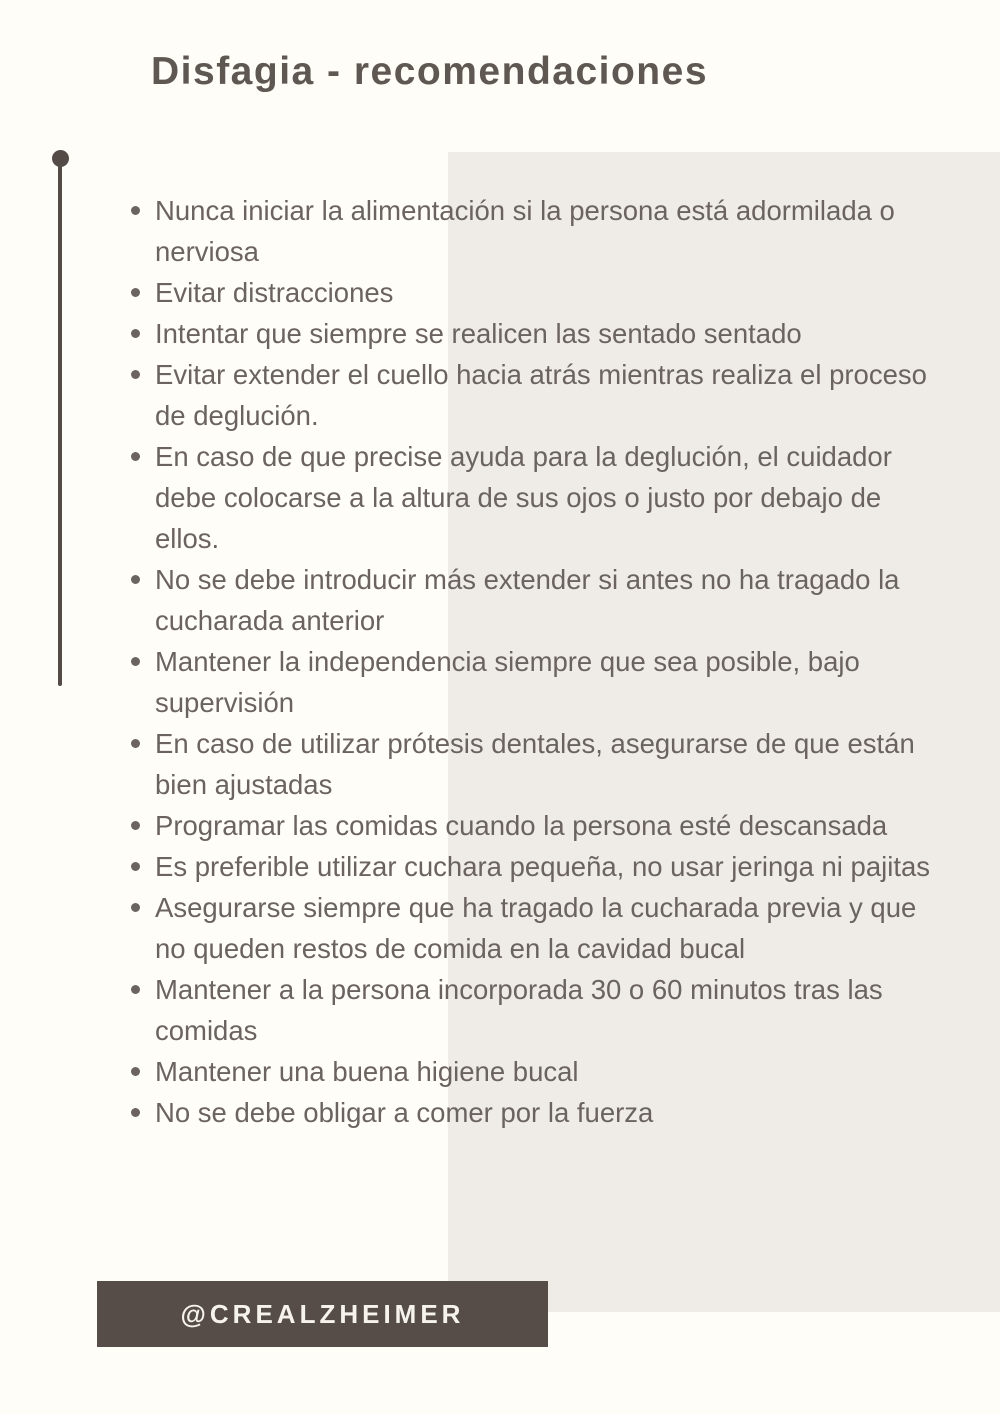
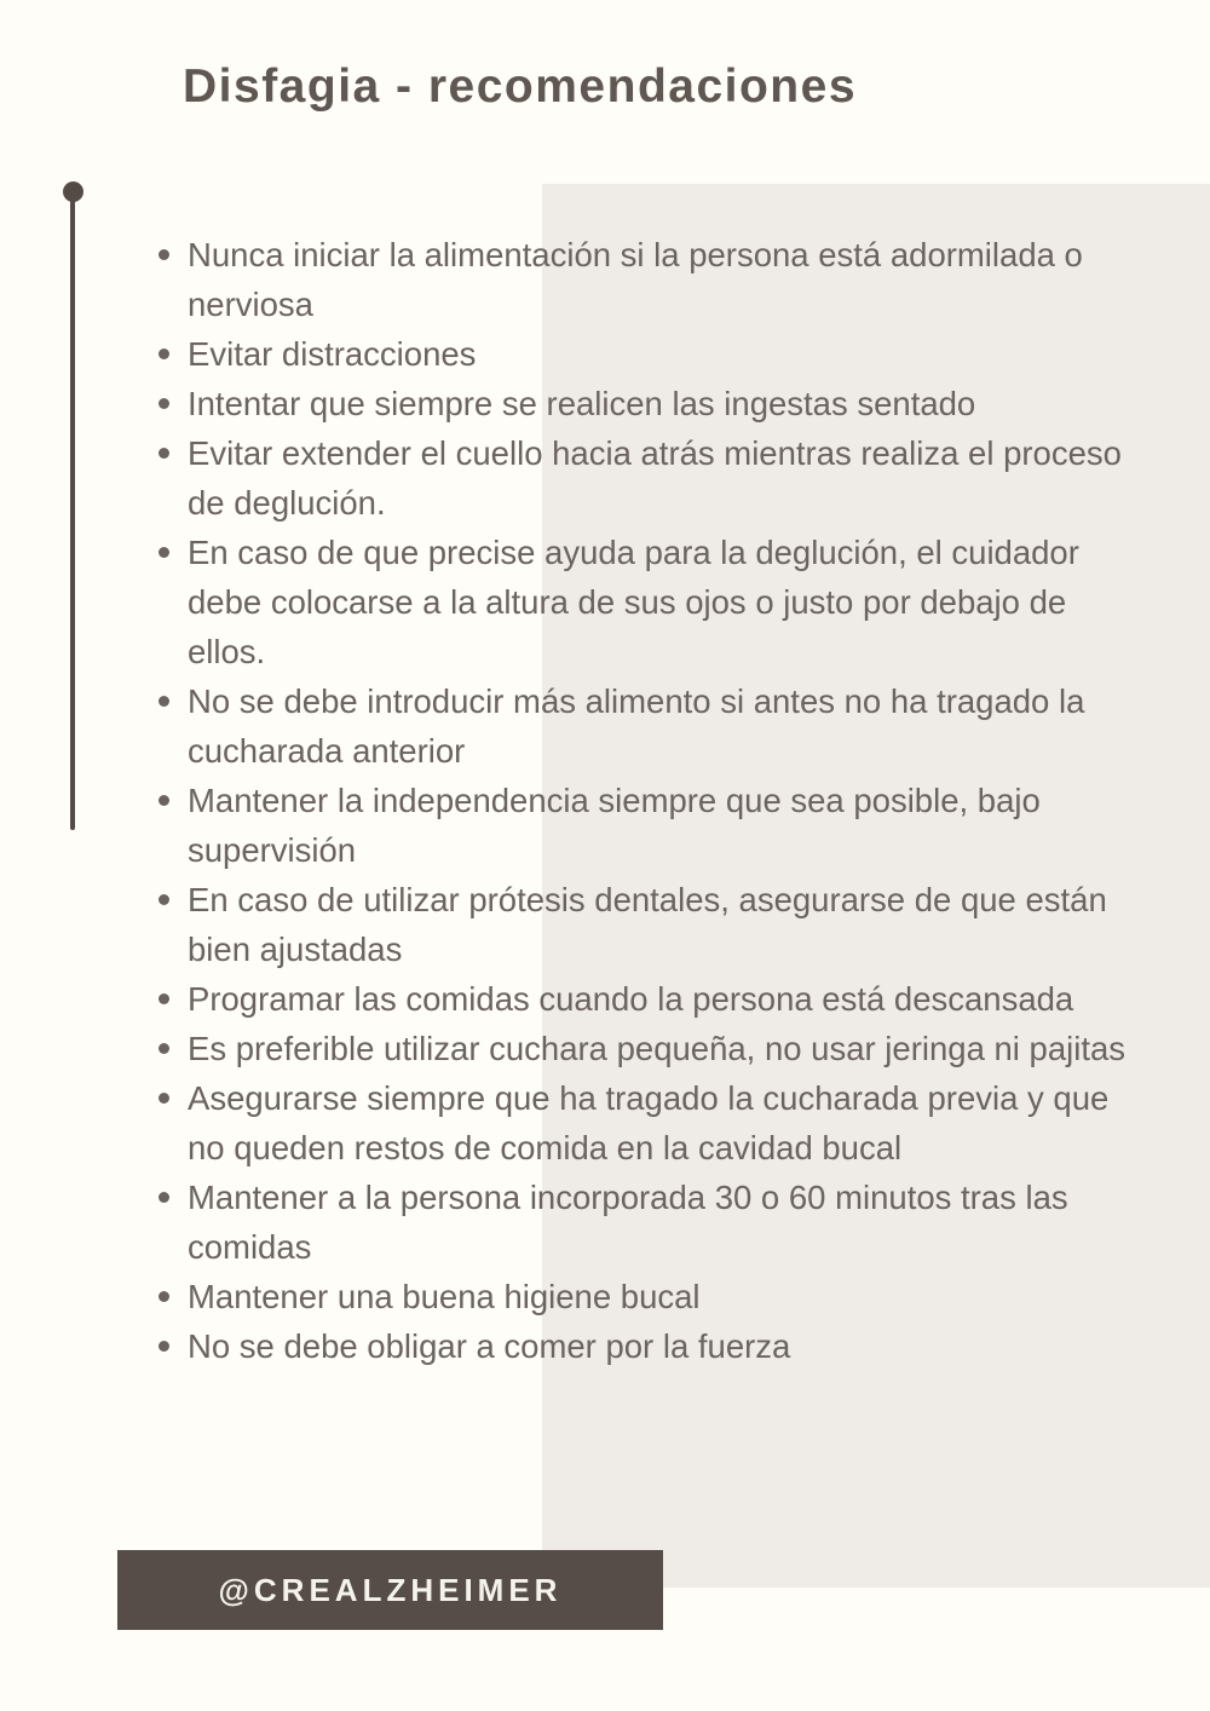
  Disfagia - recomendaciones
  Nunca iniciar la alimentación si la persona está adormilada o nerviosa
  Evitar distracciones
- Intentar que siempre se realicen las sentado sentado
+ Intentar que siempre se realicen las ingestas sentado
  Evitar extender el cuello hacia atrás mientras realiza el proceso de deglución.
  En caso de que precise ayuda para la deglución, el cuidador debe colocarse a la altura de sus ojos o justo por debajo de ellos.
- No se debe introducir más extender si antes no ha tragado la cucharada anterior
+ No se debe introducir más alimento si antes no ha tragado la cucharada anterior
  Mantener la independencia siempre que sea posible, bajo supervisión
  En caso de utilizar prótesis dentales, asegurarse de que están bien ajustadas
- Programar las comidas cuando la persona esté descansada
+ Programar las comidas cuando la persona está descansada
  Es preferible utilizar cuchara pequeña, no usar jeringa ni pajitas
  Asegurarse siempre que ha tragado la cucharada previa y que no queden restos de comida en la cavidad bucal
  Mantener a la persona incorporada 30 o 60 minutos tras las comidas
  Mantener una buena higiene bucal
  No se debe obligar a comer por la fuerza
  @CREALZHEIMER
